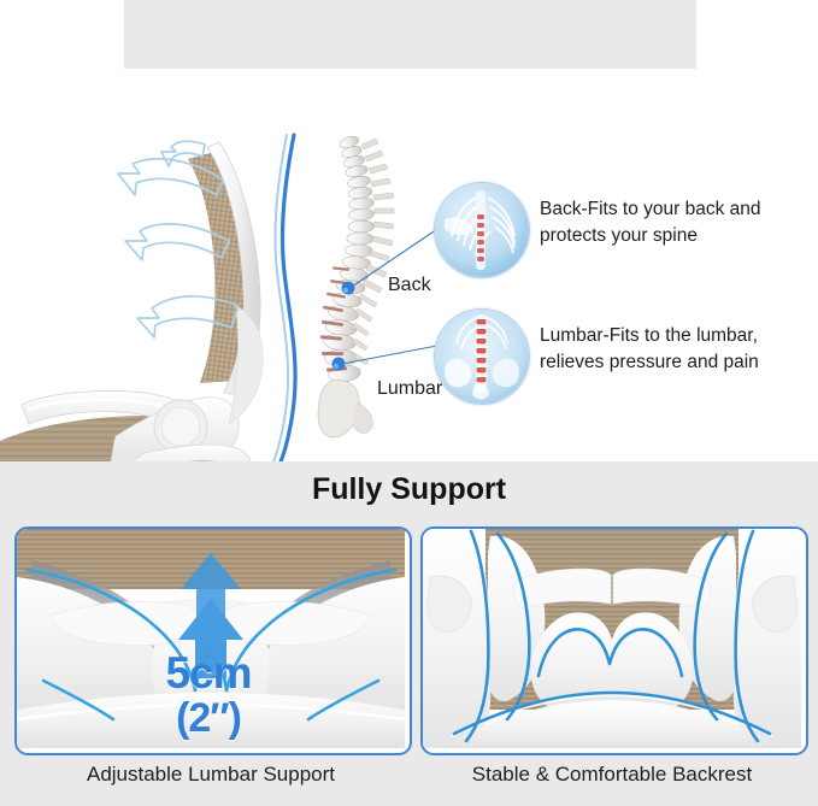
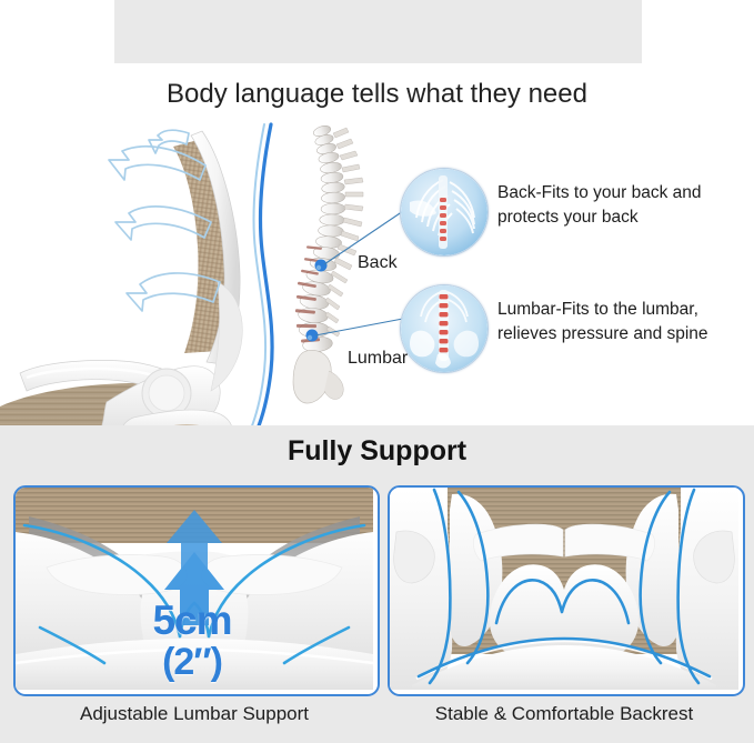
+ Body language tells what they need
  Back
  Lumbar
- Back-Fits to your back and protects your spine
+ Back-Fits to your back and protects your back
- Lumbar-Fits to the lumbar, relieves pressure and pain
+ Lumbar-Fits to the lumbar, relieves pressure and spine
  Fully Support
  5cm
  (2″)
  Adjustable Lumbar Support
  Stable & Comfortable Backrest
